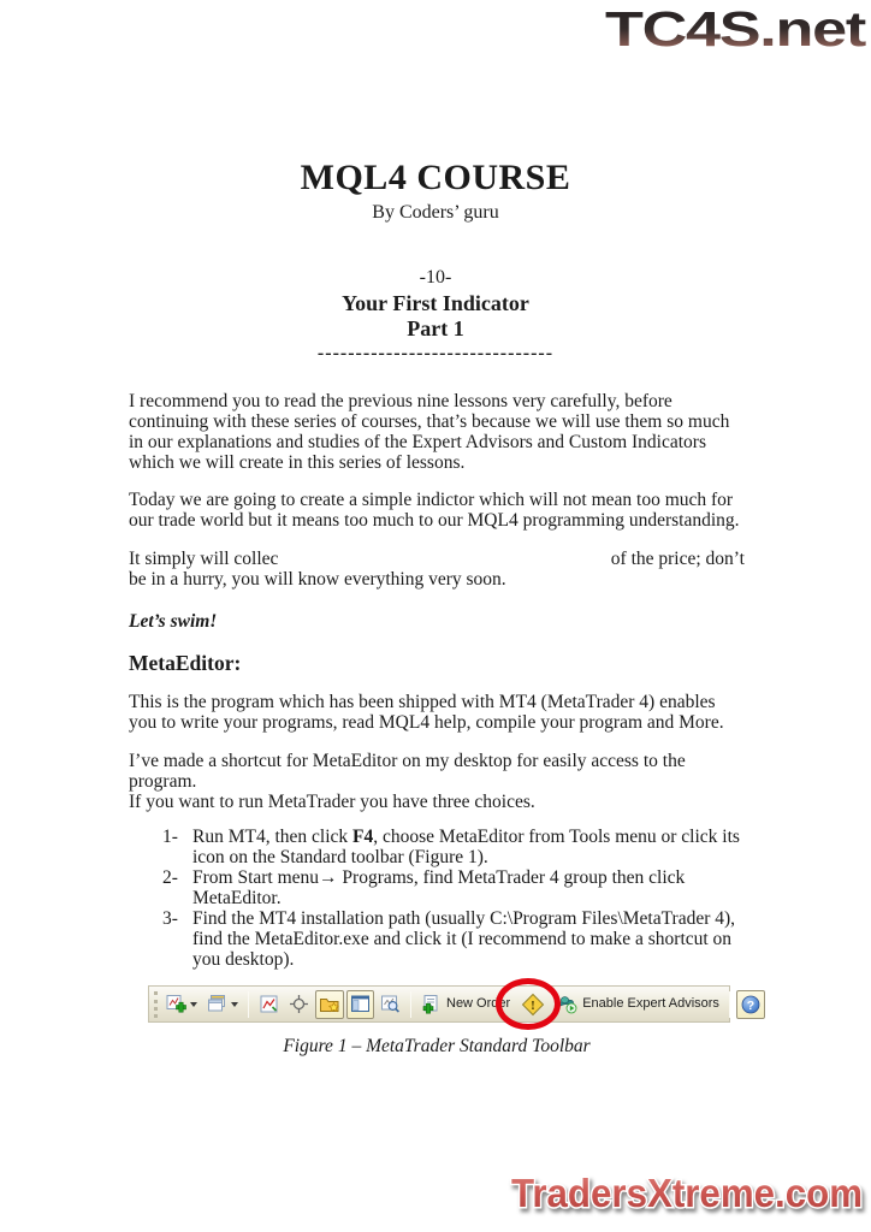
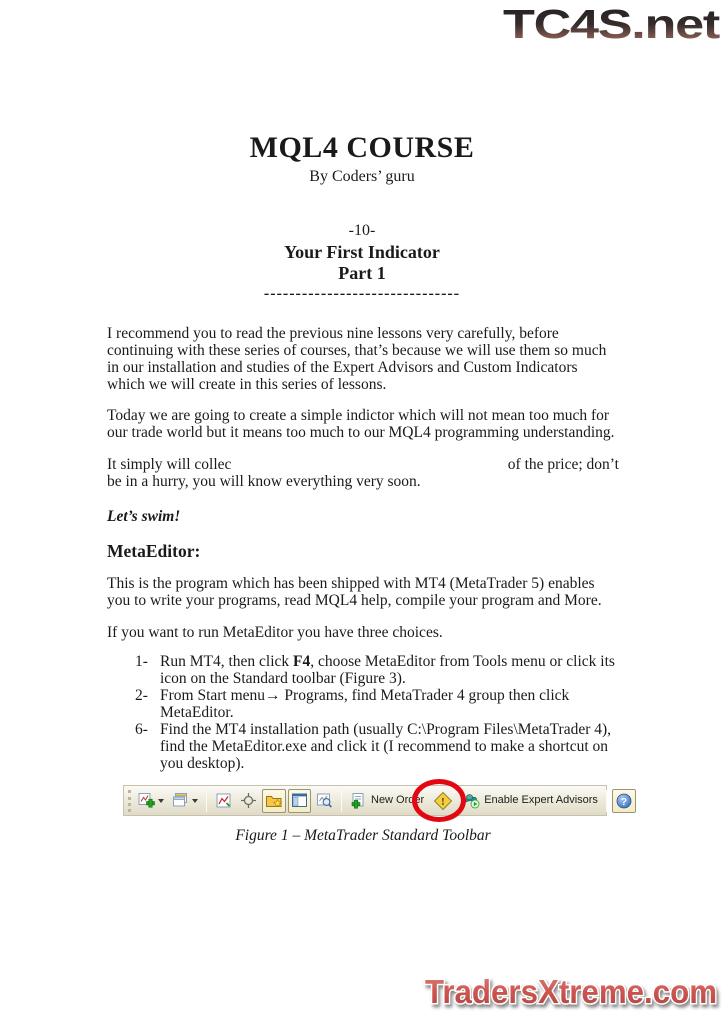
  TC4S.net
  MQL4 COURSE
  By Coders’ guru
  -10-
  Your First Indicator
  Part 1
  -------------------------------
- I recommend you to read the previous nine lessons very carefully, before continuing with these series of courses, that’s because we will use them so much in our explanations and studies of the Expert Advisors and Custom Indicators which we will create in this series of lessons.
+ I recommend you to read the previous nine lessons very carefully, before continuing with these series of courses, that’s because we will use them so much in our installation and studies of the Expert Advisors and Custom Indicators which we will create in this series of lessons.
  Today we are going to create a simple indictor which will not mean too much for our trade world but it means too much to our MQL4 programming understanding.
  It simply will collec
  of the price; don’t
  be in a hurry, you will know everything very soon.
  Let’s swim!
  MetaEditor:
- This is the program which has been shipped with MT4 (MetaTrader 4) enables you to write your programs, read MQL4 help, compile your program and More.
+ This is the program which has been shipped with MT4 (MetaTrader 5) enables you to write your programs, read MQL4 help, compile your program and More.
- I’ve made a shortcut for MetaEditor on my desktop for easily access to the program.
- If you want to run MetaTrader you have three choices.
+ If you want to run MetaEditor you have three choices.
  1-
- Run MT4, then click F4, choose MetaEditor from Tools menu or click its icon on the Standard toolbar (Figure 1).
+ Run MT4, then click F4, choose MetaEditor from Tools menu or click its icon on the Standard toolbar (Figure 3).
  2-
  From Start menu→ Programs, find MetaTrader 4 group then click MetaEditor.
- 3-
+ 6-
  Find the MT4 installation path (usually C:\Program Files\MetaTrader 4), find the MetaEditor.exe and click it (I recommend to make a shortcut on you desktop).
  New Order
  !
  Enable Expert Advisors
  ?
  Figure 1 – MetaTrader Standard Toolbar
  TradersXtreme.com
